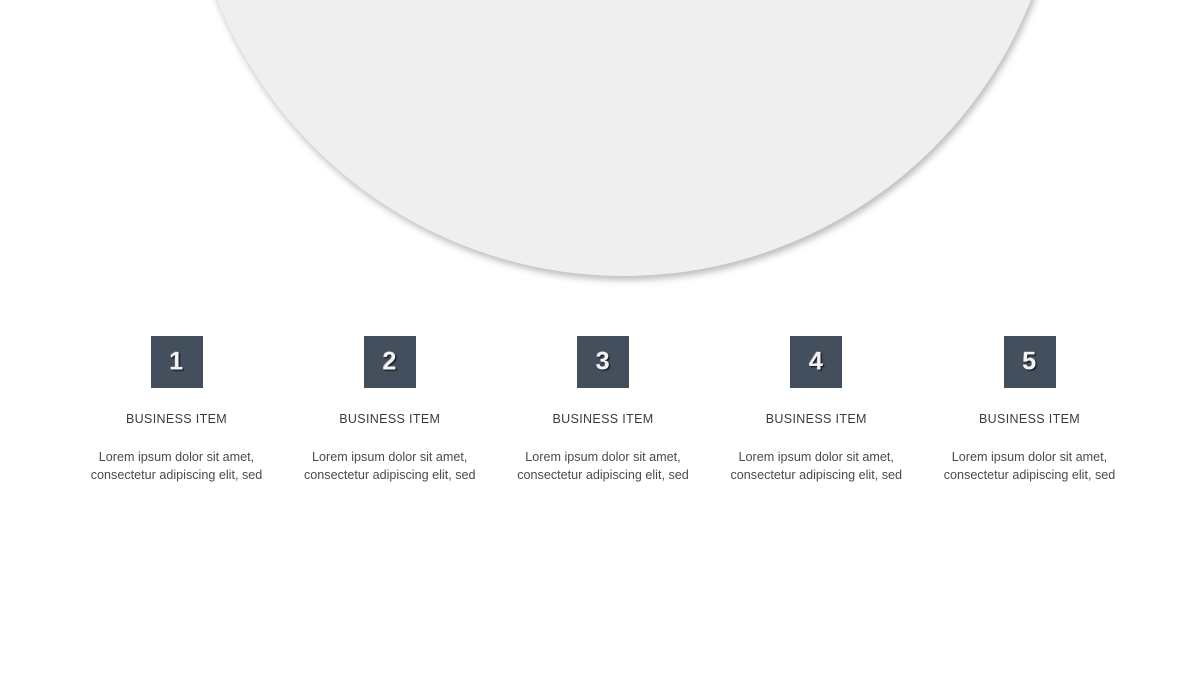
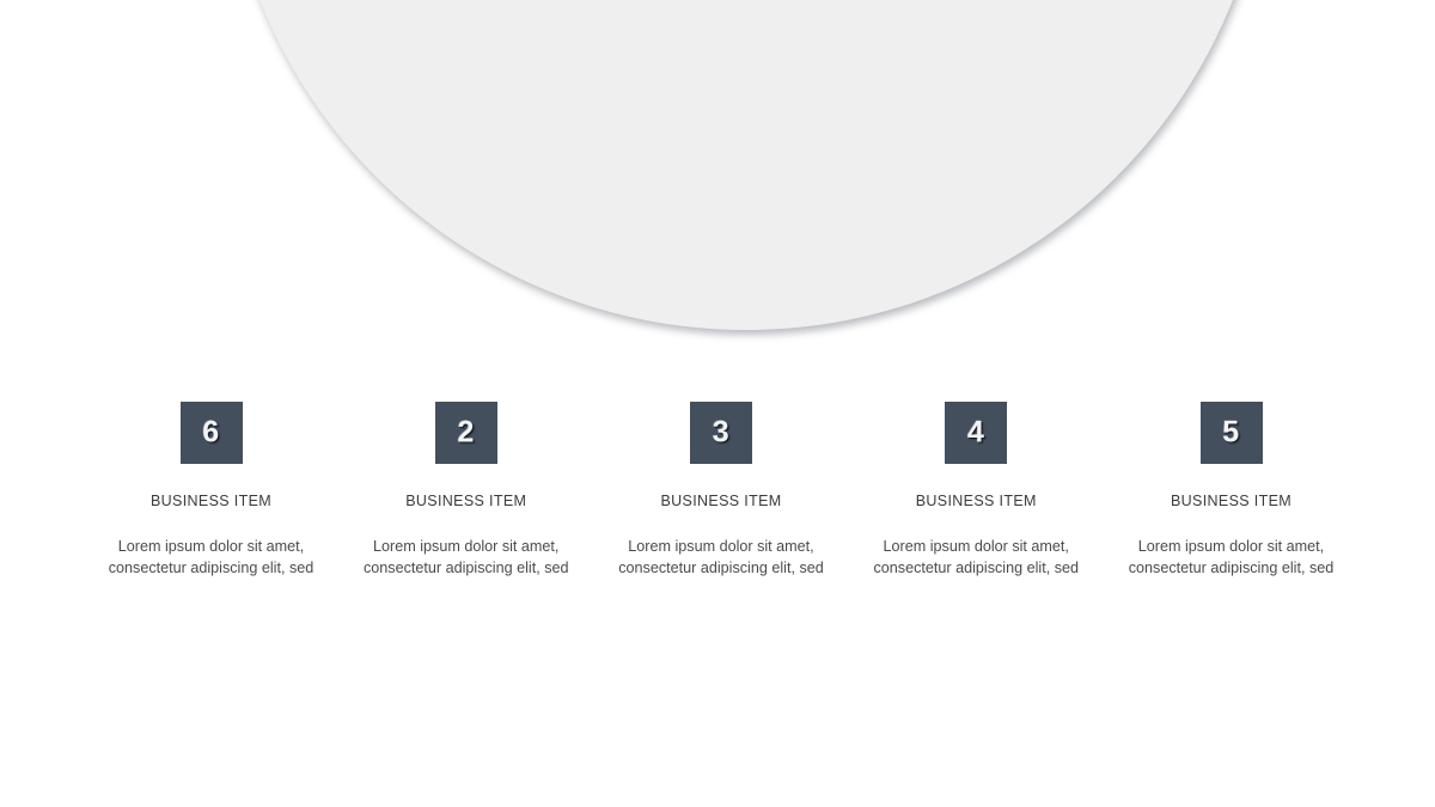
- 1
+ 6
  BUSINESS ITEM
  Lorem ipsum dolor sit amet, consectetur adipiscing elit, sed
  2
  BUSINESS ITEM
  Lorem ipsum dolor sit amet, consectetur adipiscing elit, sed
  3
  BUSINESS ITEM
  Lorem ipsum dolor sit amet, consectetur adipiscing elit, sed
  4
  BUSINESS ITEM
  Lorem ipsum dolor sit amet, consectetur adipiscing elit, sed
  5
  BUSINESS ITEM
  Lorem ipsum dolor sit amet, consectetur adipiscing elit, sed
